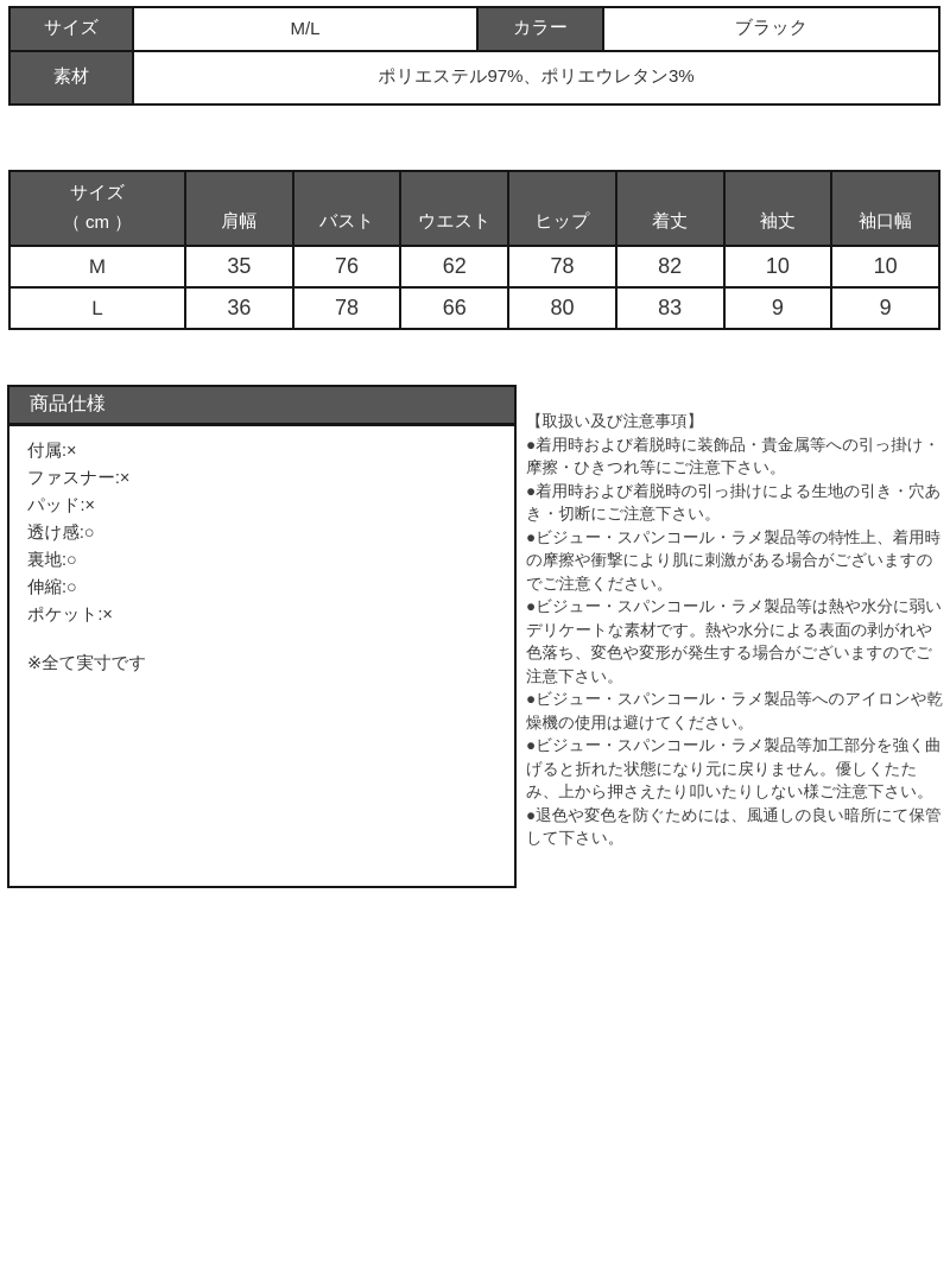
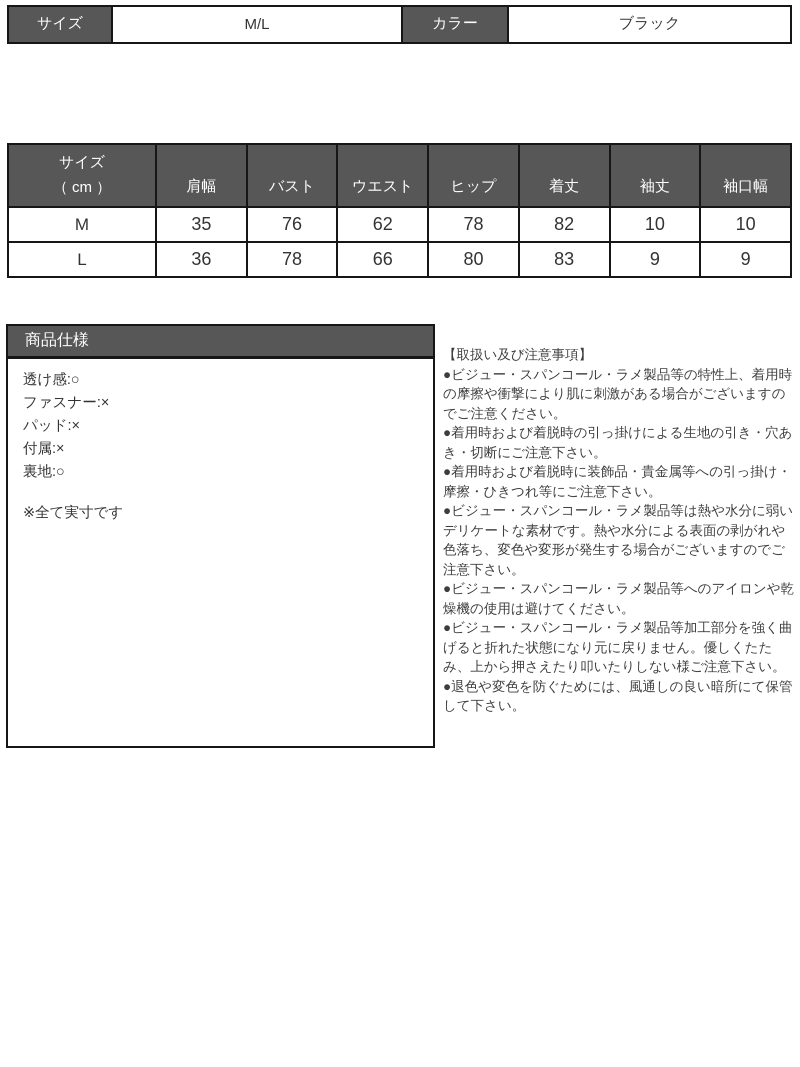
  サイズ	M/L	カラー	ブラック
- 素材	ポリエステル97%、ポリエウレタン3%
  サイズ （ cm ）	肩幅	バスト	ウエスト	ヒップ	着丈	袖丈	袖口幅
  M	35	76	62	78	82	10	10
  L	36	78	66	80	83	9	9
  商品仕様
- 付属:×
+ 透け感:○
  ファスナー:×
  パッド:×
- 透け感:○
+ 付属:×
  裏地:○
- 伸縮:○
- ポケット:×
  ※全て実寸です
  【取扱い及び注意事項】
- ●着用時および着脱時に装飾品・貴金属等への引っ掛け・摩擦・ひきつれ等にご注意下さい。
+ ●ビジュー・スパンコール・ラメ製品等の特性上、着用時の摩擦や衝撃により肌に刺激がある場合がございますのでご注意ください。
  ●着用時および着脱時の引っ掛けによる生地の引き・穴あき・切断にご注意下さい。
- ●ビジュー・スパンコール・ラメ製品等の特性上、着用時の摩擦や衝撃により肌に刺激がある場合がございますのでご注意ください。
+ ●着用時および着脱時に装飾品・貴金属等への引っ掛け・摩擦・ひきつれ等にご注意下さい。
  ●ビジュー・スパンコール・ラメ製品等は熱や水分に弱いデリケートな素材です。熱や水分による表面の剥がれや色落ち、変色や変形が発生する場合がございますのでご注意下さい。
  ●ビジュー・スパンコール・ラメ製品等へのアイロンや乾燥機の使用は避けてください。
  ●ビジュー・スパンコール・ラメ製品等加工部分を強く曲げると折れた状態になり元に戻りません。優しくたたみ、上から押さえたり叩いたりしない様ご注意下さい。
  ●退色や変色を防ぐためには、風通しの良い暗所にて保管して下さい。
